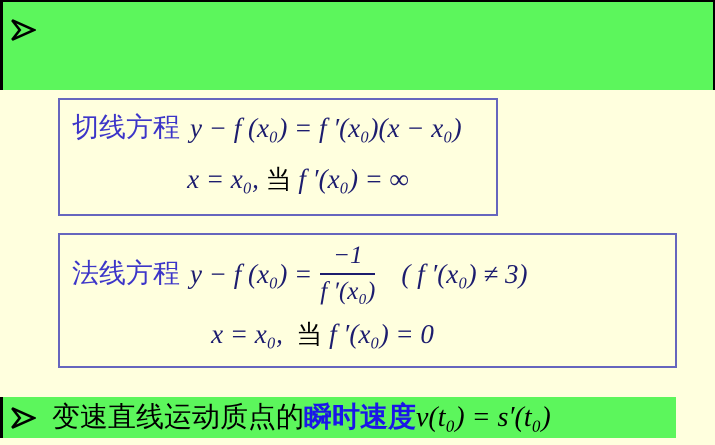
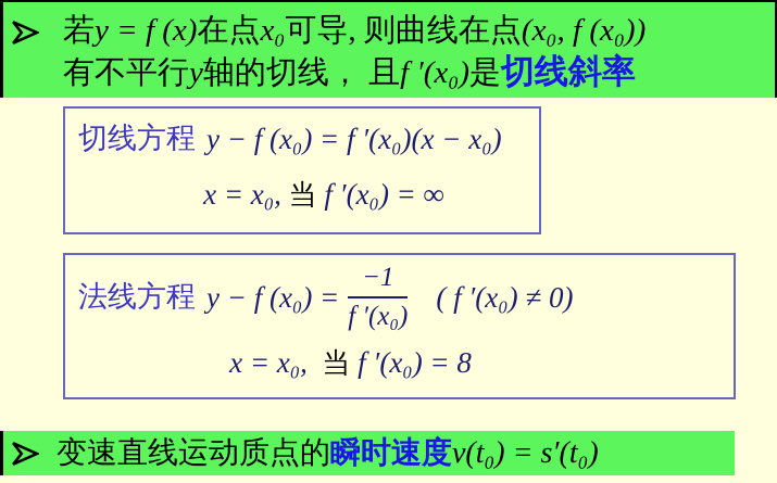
+ 若y = f (x)在点x₀可导, 则曲线在点(x₀, f (x₀))
+ 有不平行y轴的切线， 且f ′(x₀)是切线斜率
  切线方程
  y − f (x₀) = f ′(x₀)(x − x₀)
  x = x₀, 当 f ′(x₀) = ∞
  法线方程
  y − f (x₀) =
  −1
  f ′(x₀)
- ( f ′(x₀) ≠ 3)
+ ( f ′(x₀) ≠ 0)
- x = x₀, 当 f ′(x₀) = 0
+ x = x₀, 当 f ′(x₀) = 8
  变速直线运动质点的瞬时速度v(t₀) = s′(t₀)
